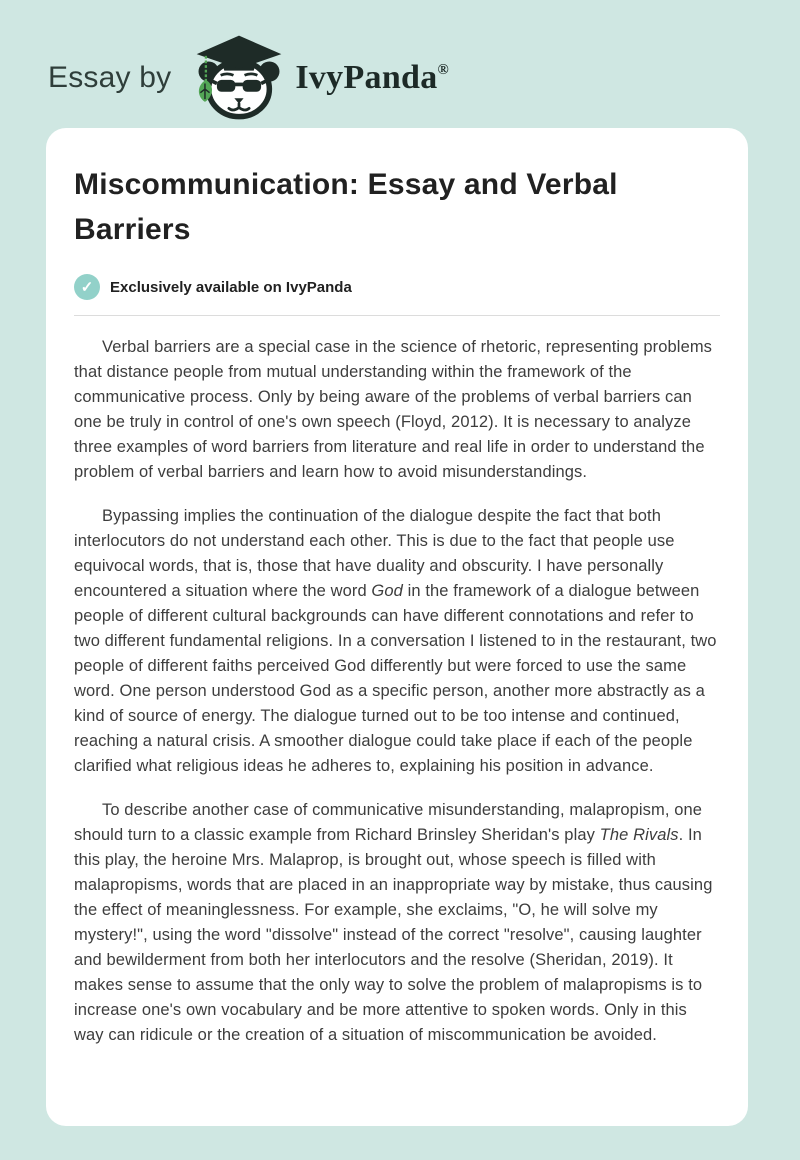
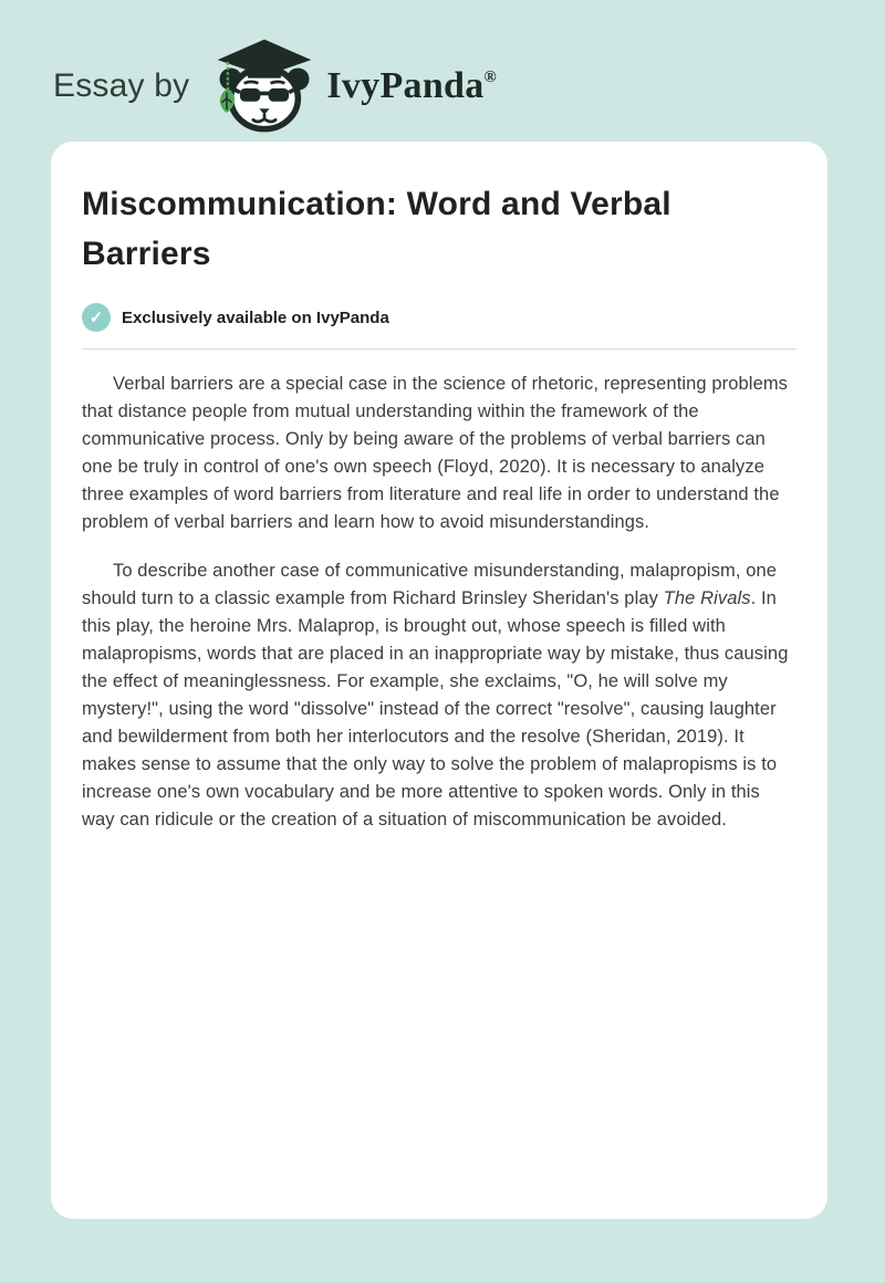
  Essay by
  IvyPanda®
- Miscommunication: Essay and Verbal Barriers
+ Miscommunication: Word and Verbal Barriers
  ✓
  Exclusively available on IvyPanda
- Verbal barriers are a special case in the science of rhetoric, representing problems that distance people from mutual understanding within the framework of the communicative process. Only by being aware of the problems of verbal barriers can one be truly in control of one's own speech (Floyd, 2012). It is necessary to analyze three examples of word barriers from literature and real life in order to understand the problem of verbal barriers and learn how to avoid misunderstandings.
+ Verbal barriers are a special case in the science of rhetoric, representing problems that distance people from mutual understanding within the framework of the communicative process. Only by being aware of the problems of verbal barriers can one be truly in control of one's own speech (Floyd, 2020). It is necessary to analyze three examples of word barriers from literature and real life in order to understand the problem of verbal barriers and learn how to avoid misunderstandings.
- Bypassing implies the continuation of the dialogue despite the fact that both interlocutors do not understand each other. This is due to the fact that people use equivocal words, that is, those that have duality and obscurity. I have personally encountered a situation where the word God in the framework of a dialogue between people of different cultural backgrounds can have different connotations and refer to two different fundamental religions. In a conversation I listened to in the restaurant, two people of different faiths perceived God differently but were forced to use the same word. One person understood God as a specific person, another more abstractly as a kind of source of energy. The dialogue turned out to be too intense and continued, reaching a natural crisis. A smoother dialogue could take place if each of the people clarified what religious ideas he adheres to, explaining his position in advance.
  To describe another case of communicative misunderstanding, malapropism, one should turn to a classic example from Richard Brinsley Sheridan's play The Rivals. In this play, the heroine Mrs. Malaprop, is brought out, whose speech is filled with malapropisms, words that are placed in an inappropriate way by mistake, thus causing the effect of meaninglessness. For example, she exclaims, "O, he will solve my mystery!", using the word "dissolve" instead of the correct "resolve", causing laughter and bewilderment from both her interlocutors and the resolve (Sheridan, 2019). It makes sense to assume that the only way to solve the problem of malapropisms is to increase one's own vocabulary and be more attentive to spoken words. Only in this way can ridicule or the creation of a situation of miscommunication be avoided.
